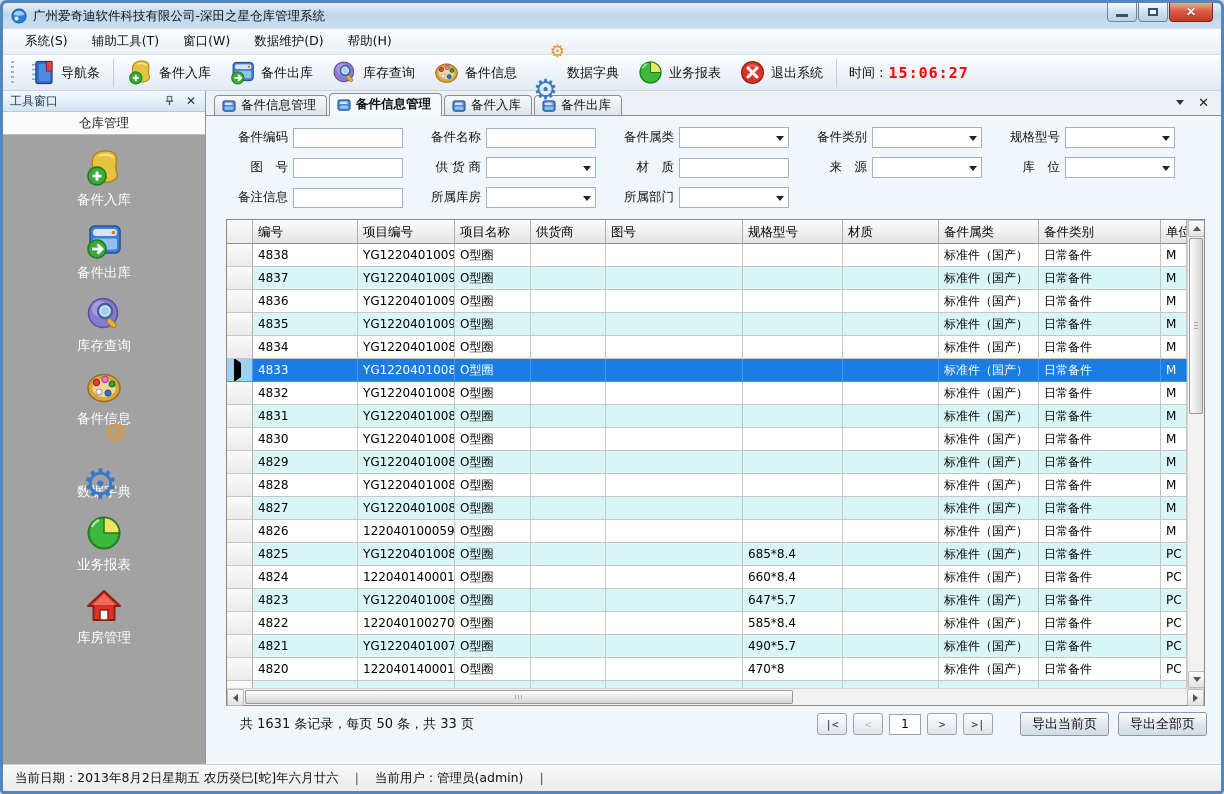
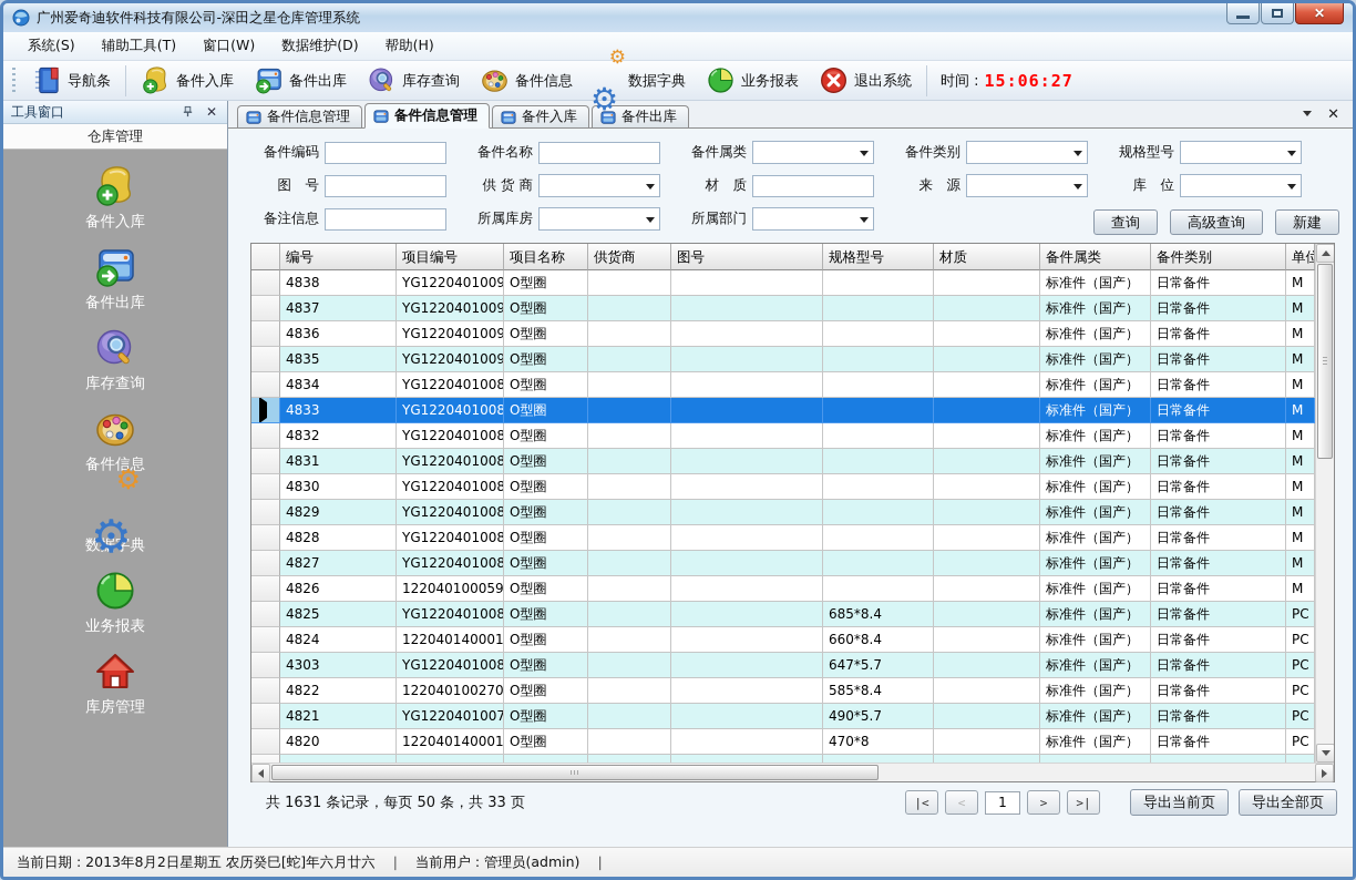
  广州爱奇迪软件科技有限公司-深田之星仓库管理系统
  ✕
  系统(S)
  辅助工具(T)
  窗口(W)
  数据维护(D)
  帮助(H)
  导航条
  备件入库
  备件出库
  库存查询
  备件信息
  ⚙
  ⚙
  数据字典
  业务报表
  退出系统
  时间 :
  15:06:27
  工具窗口
  ✕
  仓库管理
  备件入库
  备件出库
  库存查询
  备件信息
  ⚙
  ⚙
  数据字典
  业务报表
  库房管理
  备件信息管理
  备件信息管理
  备件入库
  备件出库
  ✕
  备件编码
  备件名称
  备件属类
  备件类别
  规格型号
  图 号
  供 货 商
  材 质
  来 源
  库 位
  备注信息
  所属库房
  所属部门
+ 查询
+ 高级查询
+ 新建
  编号
  项目编号
  项目名称
  供货商
  图号
  规格型号
  材质
  备件属类
  备件类别
  单位
  4838
  YG1220401009
  O型圈
  标准件（国产）
  日常备件
  M
  4837
  YG1220401009
  O型圈
  标准件（国产）
  日常备件
  M
  4836
  YG1220401009
  O型圈
  标准件（国产）
  日常备件
  M
  4835
  YG1220401009
  O型圈
  标准件（国产）
  日常备件
  M
  4834
  YG1220401008
  O型圈
  标准件（国产）
  日常备件
  M
  4833
  YG1220401008
  O型圈
  标准件（国产）
  日常备件
  M
  4832
  YG1220401008
  O型圈
  标准件（国产）
  日常备件
  M
  4831
  YG1220401008
  O型圈
  标准件（国产）
  日常备件
  M
  4830
  YG1220401008
  O型圈
  标准件（国产）
  日常备件
  M
  4829
  YG1220401008
  O型圈
  标准件（国产）
  日常备件
  M
  4828
  YG1220401008
  O型圈
  标准件（国产）
  日常备件
  M
  4827
  YG1220401008
  O型圈
  标准件（国产）
  日常备件
  M
  4826
  122040100059
  O型圈
  标准件（国产）
  日常备件
  M
  4825
  YG1220401008
  O型圈
  685*8.4
  标准件（国产）
  日常备件
  PC
  4824
  122040140001
  O型圈
  660*8.4
  标准件（国产）
  日常备件
  PC
- 4823
+ 4303
  YG1220401008
  O型圈
  647*5.7
  标准件（国产）
  日常备件
  PC
  4822
  122040100270
  O型圈
  585*8.4
  标准件（国产）
  日常备件
  PC
  4821
  YG1220401007
  O型圈
  490*5.7
  标准件（国产）
  日常备件
  PC
  4820
  122040140001
  O型圈
  470*8
  标准件（国产）
  日常备件
  PC
  共 1631 条记录，每页 50 条，共 33 页
  |<
  <
  1
  >
  >|
  导出当前页
  导出全部页
  当前日期 : 2013年8月2日星期五 农历癸巳[蛇]年六月廿六
  ｜
  当前用户 : 管理员(admin)
  ｜
